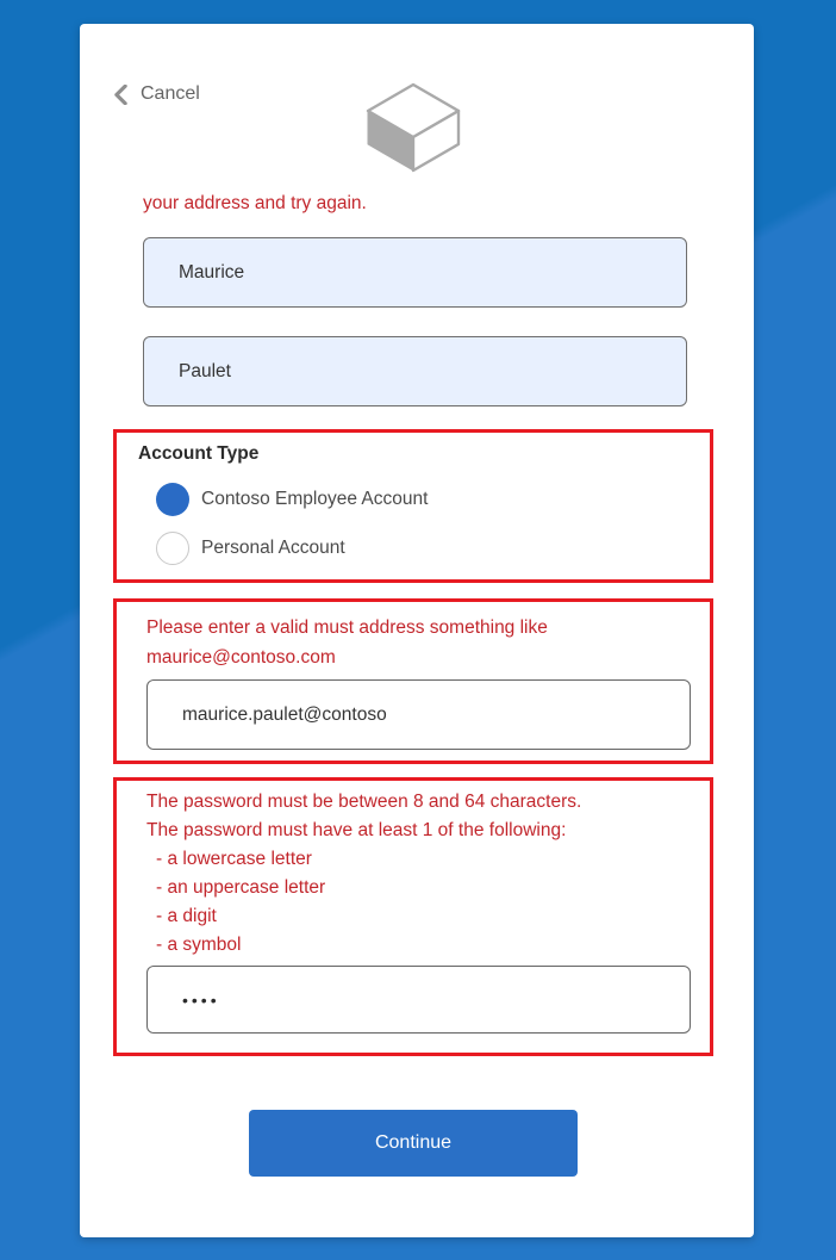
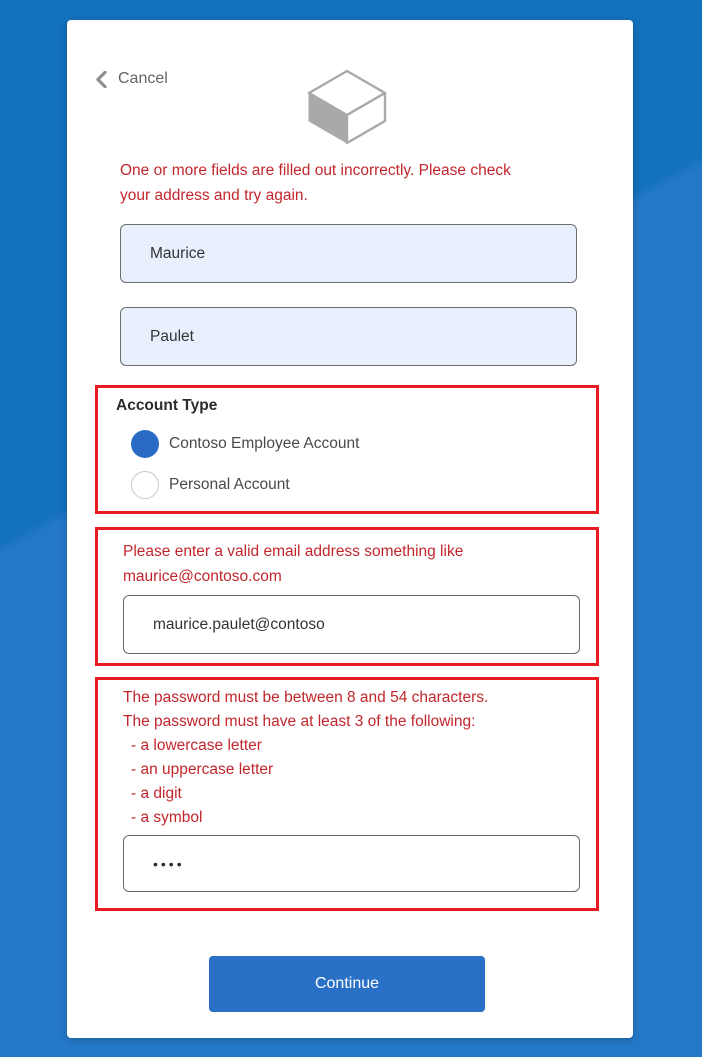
  Cancel
+ One or more fields are filled out incorrectly. Please check
  your address and try again.
  Maurice
  Paulet
  Account Type
  Contoso Employee Account
  Personal Account
- Please enter a valid must address something like
+ Please enter a valid email address something like
  maurice@contoso.com
  maurice.paulet@contoso
- The password must be between 8 and 64 characters.
+ The password must be between 8 and 54 characters.
- The password must have at least 1 of the following:
+ The password must have at least 3 of the following:
  - a lowercase letter
  - an uppercase letter
  - a digit
  - a symbol
  ••••
  Continue
